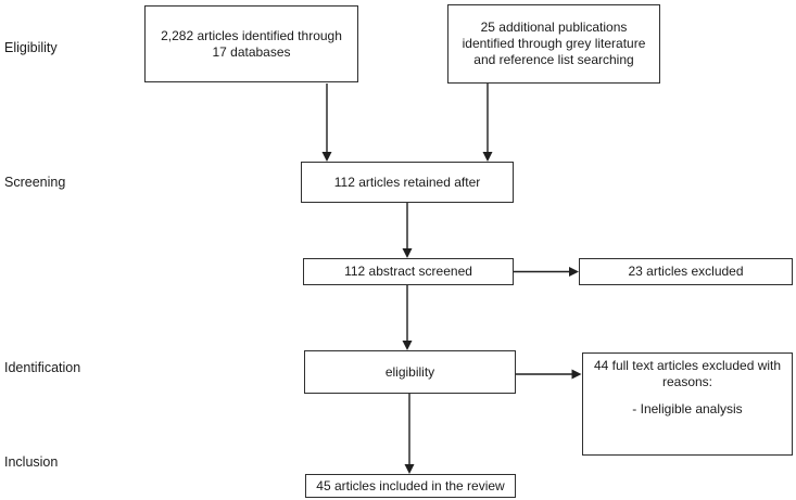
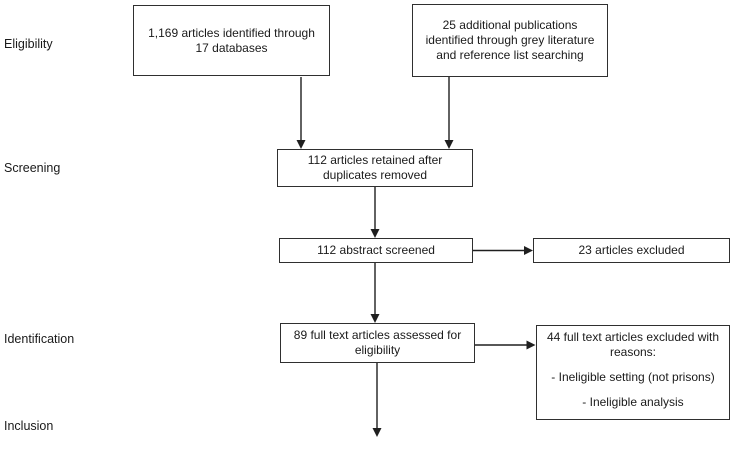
  Eligibility
  Screening
  Identification
  Inclusion
- 2,282 articles identified through
+ 1,169 articles identified through
  17 databases
  25 additional publications
  identified through grey literature
  and reference list searching
  112 articles retained after
+ duplicates removed
  112 abstract screened
  23 articles excluded
+ 89 full text articles assessed for
  eligibility
  44 full text articles excluded with
  reasons:
+ - Ineligible setting (not prisons)
  - Ineligible analysis
- 45 articles included in the review
